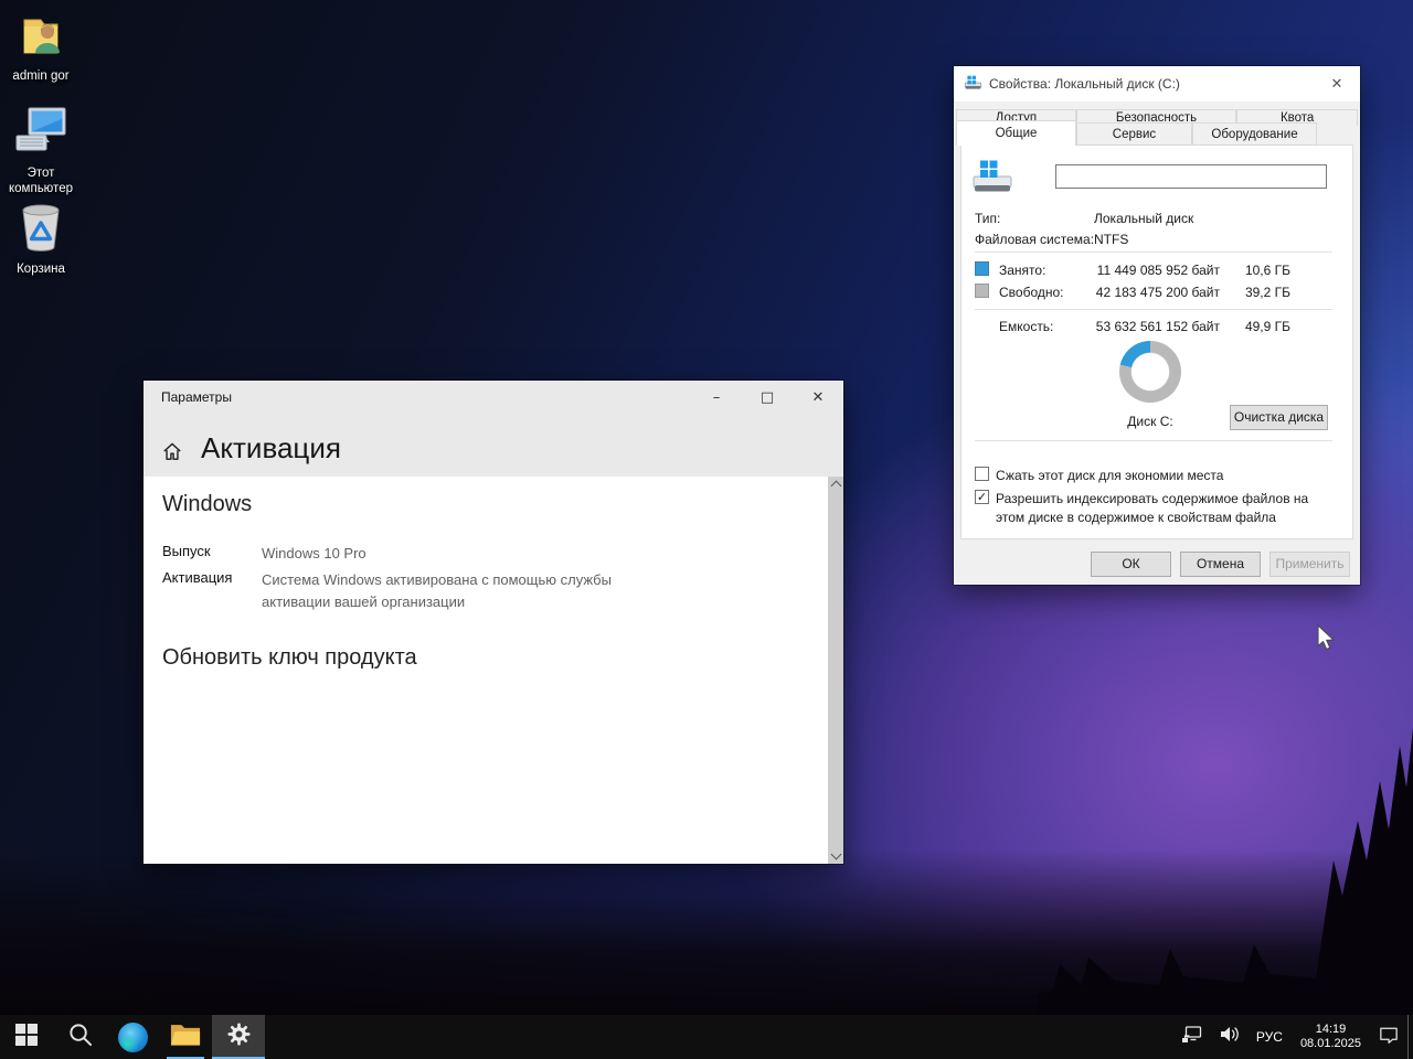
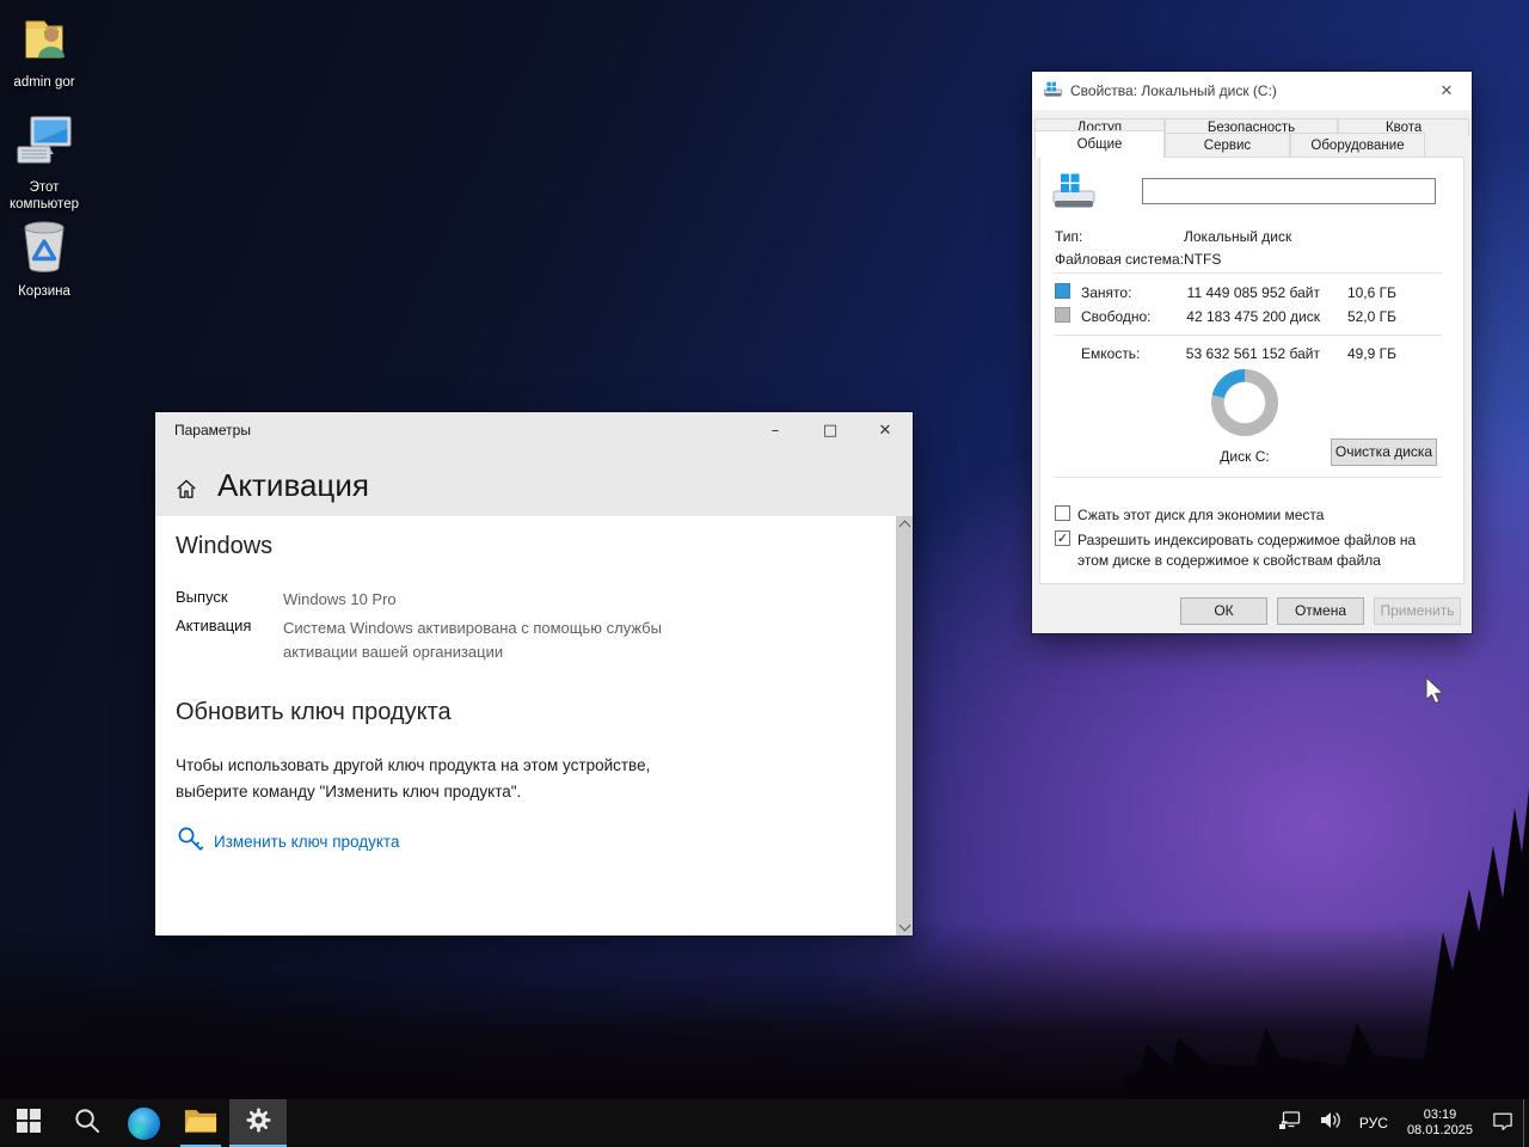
  admin gor
  Этот компьютер
  Корзина
  Параметры
  –
  □
  ✕
  Активация
  Windows
  Выпуск
  Windows 10 Pro
  Активация
  Система Windows активирована с помощью службы активации вашей организации
  Обновить ключ продукта
+ Чтобы использовать другой ключ продукта на этом устройстве, выберите команду "Изменить ключ продукта".
+ Изменить ключ продукта
  Свойства: Локальный диск (C:)
  ✕
  Доступ
  Безопасность
  Квота
  Общие
  Сервис
  Оборудование
  Тип:
  Локальный диск
  Файловая система:
  NTFS
  Занято:
  11 449 085 952 байт
  10,6 ГБ
  Свободно:
- 42 183 475 200 байт
+ 42 183 475 200 диск
- 39,2 ГБ
+ 52,0 ГБ
  Емкость:
  53 632 561 152 байт
  49,9 ГБ
  Диск C:
  Очистка диска
  Сжать этот диск для экономии места
  ✓
  Разрешить индексировать содержимое файлов на этом диске в содержимое к свойствам файла
  ОК
  Отмена
  Применить
  РУС
- 14:19
+ 03:19
  08.01.2025
